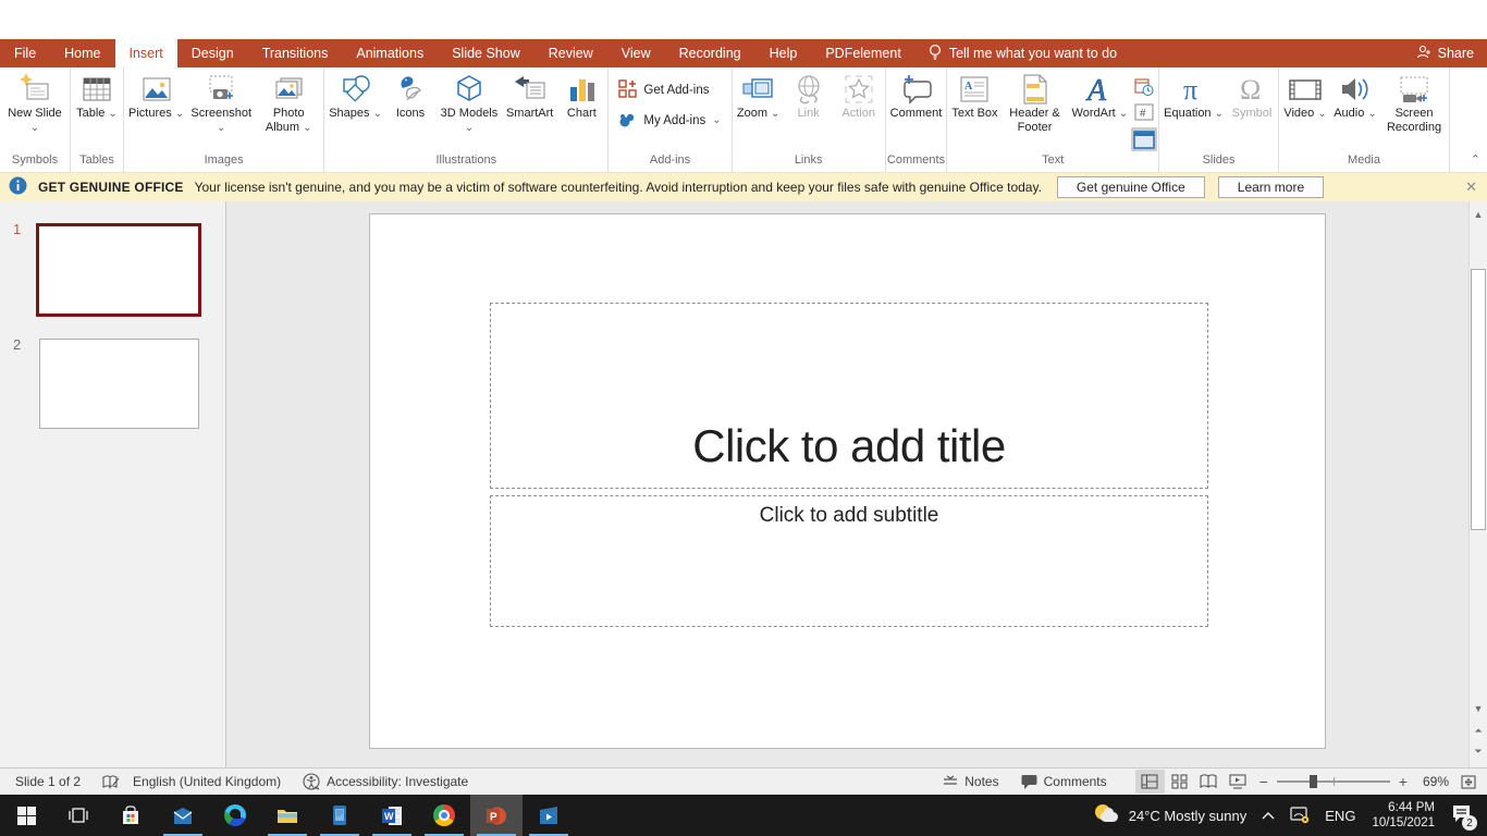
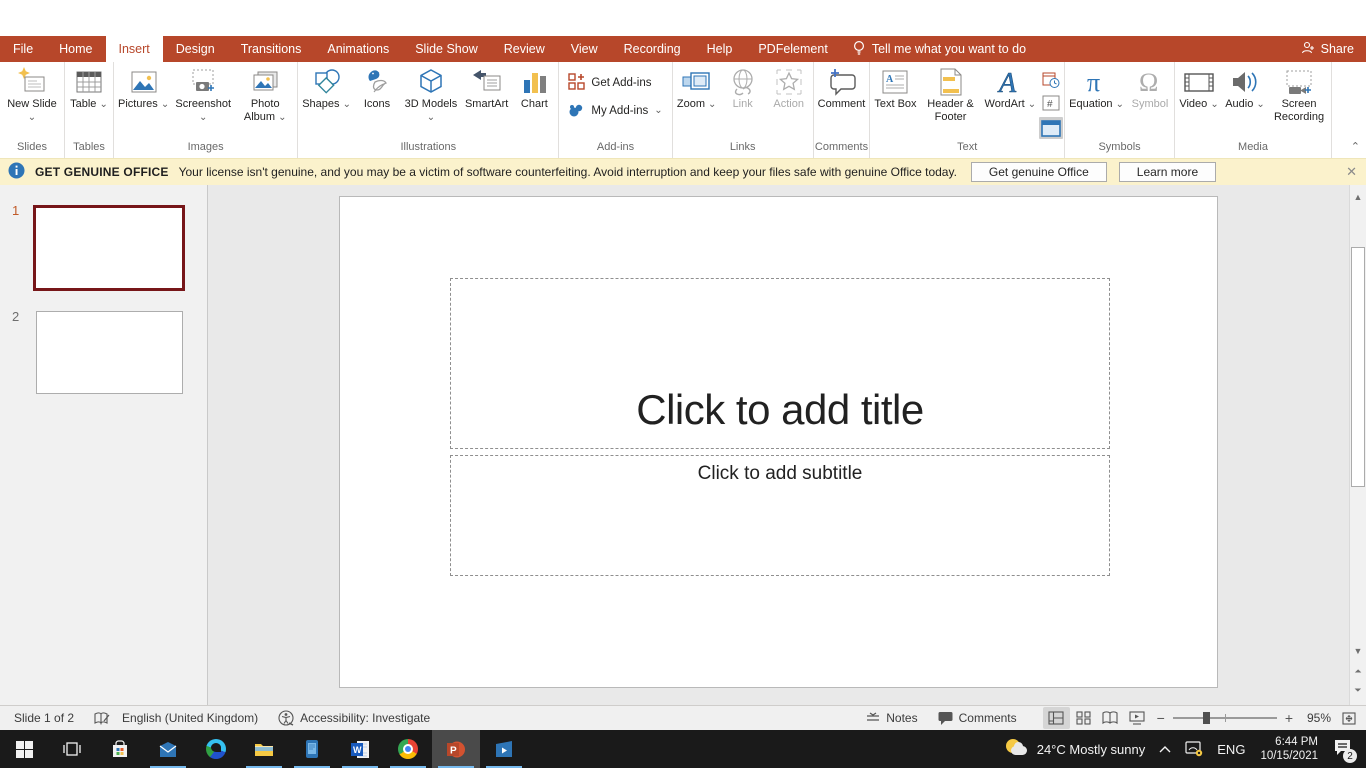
  File
  Home
  Insert
  Design
  Transitions
  Animations
  Slide Show
  Review
  View
  Recording
  Help
  PDFelement
  Tell me what you want to do
  Share
  New Slide ⌄
- Symbols
+ Slides
  Table ⌄
  Tables
  Pictures ⌄
  Screenshot ⌄
  Photo Album ⌄
  Images
  Shapes ⌄
  Icons
  3D Models ⌄
  SmartArt
  Chart
  Illustrations
  Get Add-ins
  My Add-ins
  ⌄
  Add-ins
  Zoom ⌄
  Link
  Action
  Links
  Comment
  Comments
  A
  Text Box
  Header & Footer
  A
  WordArt ⌄
  #
  Text
  π
  Equation ⌄
  Ω
  Symbol
- Slides
+ Symbols
  Video ⌄
  Audio ⌄
  Screen Recording
  Media
  ⌃
  GET GENUINE OFFICE
  Your license isn't genuine, and you may be a victim of software counterfeiting. Avoid interruption and keep your files safe with genuine Office today.
  Get genuine Office
  Learn more
  ✕
  1
  2
  Click to add title
  Click to add subtitle
  ▲
  ▼
  ⏶
  ⏷
  Slide 1 of 2
  English (United Kingdom)
  Accessibility: Investigate
  Notes
  Comments
  −
  +
- 69%
+ 95%
  W
  P
  24°C
  Mostly sunny
  ENG
  6:44 PM
  10/15/2021
  2
